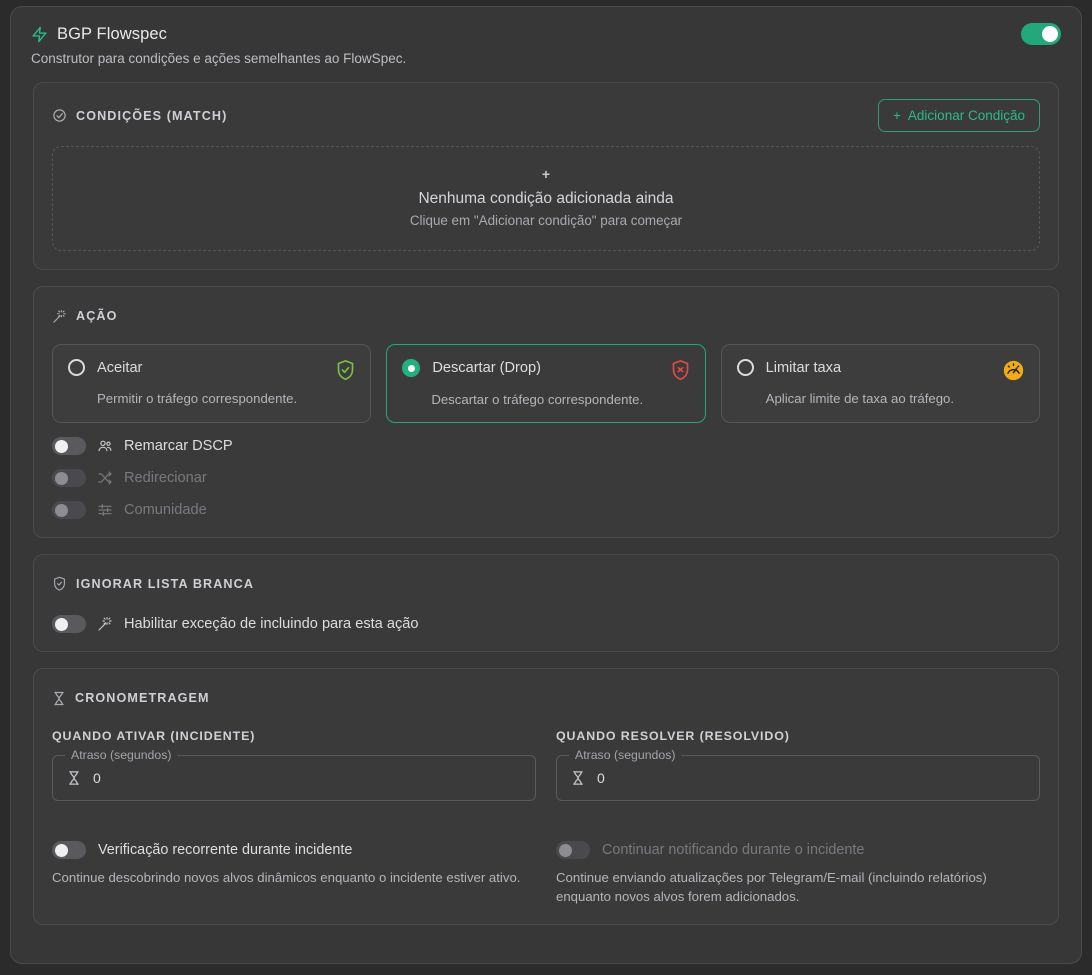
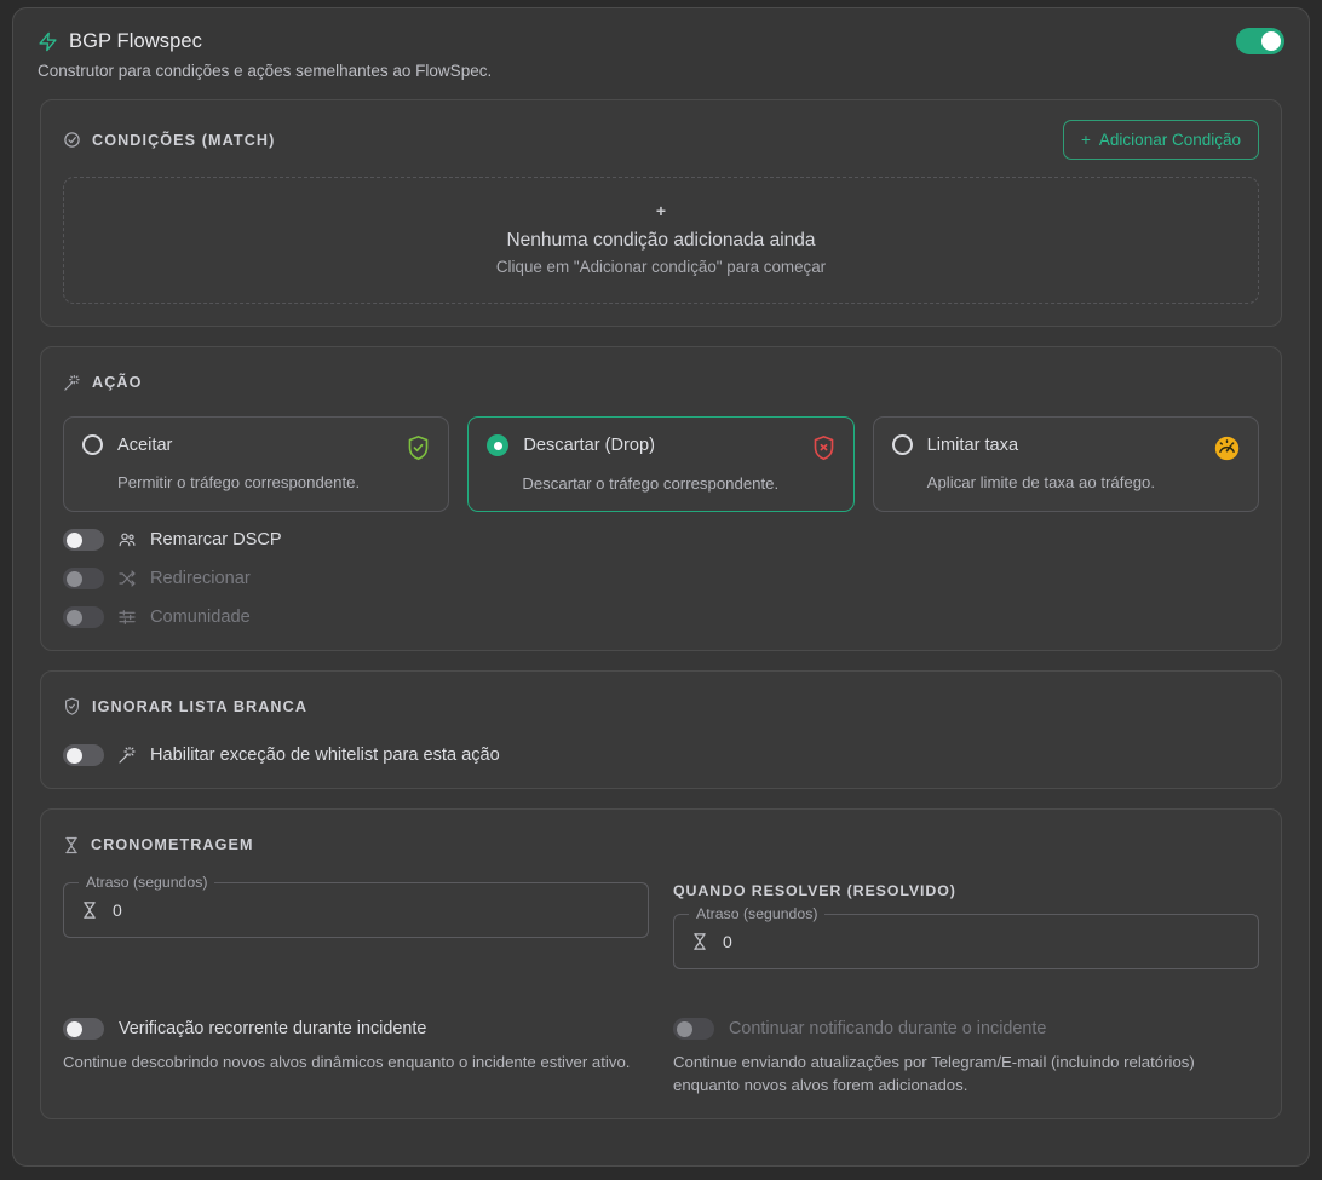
  BGP Flowspec
  Construtor para condições e ações semelhantes ao FlowSpec.
  CONDIÇÕES (MATCH)
  +
  Adicionar Condição
  +
  Nenhuma condição adicionada ainda
  Clique em "Adicionar condição" para começar
  AÇÃO
  Aceitar
  Permitir o tráfego correspondente.
  Descartar (Drop)
  Descartar o tráfego correspondente.
  Limitar taxa
  Aplicar limite de taxa ao tráfego.
  Remarcar DSCP
  Redirecionar
  Comunidade
  IGNORAR LISTA BRANCA
- Habilitar exceção de incluindo para esta ação
+ Habilitar exceção de whitelist para esta ação
  CRONOMETRAGEM
- QUANDO ATIVAR (INCIDENTE)
  Atraso (segundos)
  0
  QUANDO RESOLVER (RESOLVIDO)
  Atraso (segundos)
  0
  Verificação recorrente durante incidente
  Continue descobrindo novos alvos dinâmicos enquanto o incidente estiver ativo.
  Continuar notificando durante o incidente
  Continue enviando atualizações por Telegram/E-mail (incluindo relatórios) enquanto novos alvos forem adicionados.
